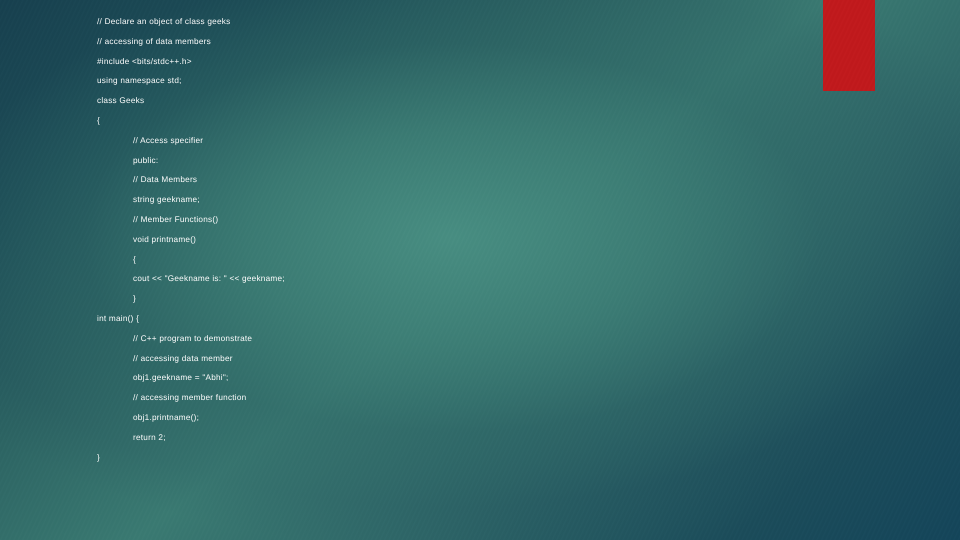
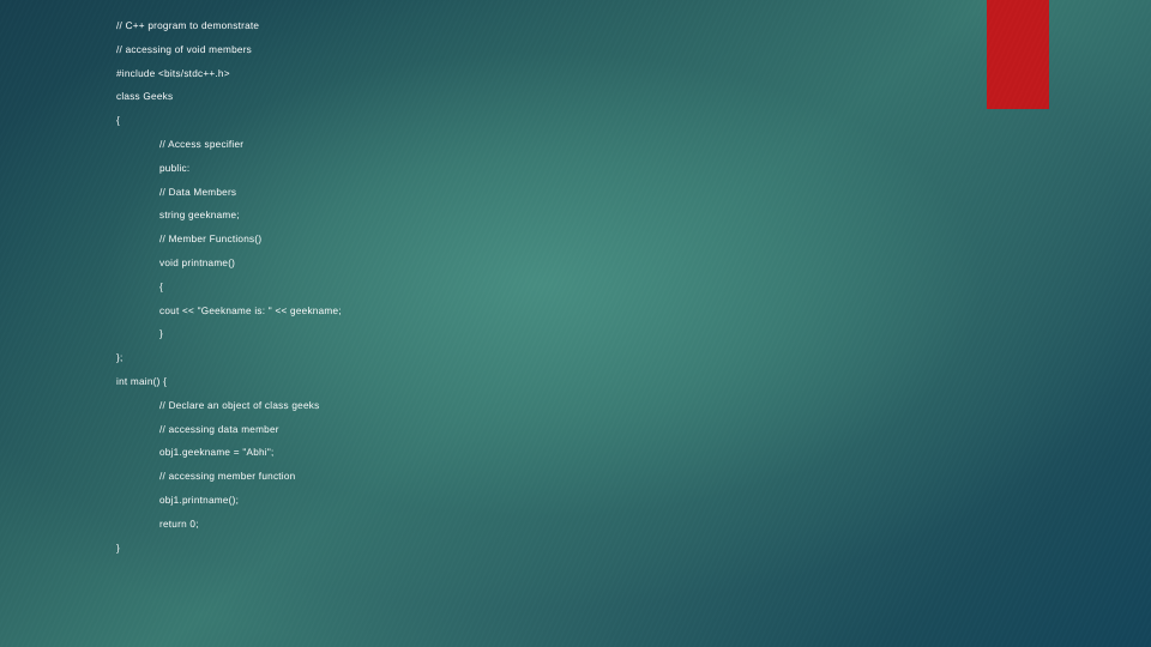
- // Declare an object of class geeks
+ // C++ program to demonstrate
- // accessing of data members
+ // accessing of void members
  #include <bits/stdc++.h>
- using namespace std;
  class Geeks
  {
  // Access specifier
  public:
  // Data Members
  string geekname;
  // Member Functions()
  void printname()
  {
  cout << "Geekname is: " << geekname;
  }
+ };
  int main() {
- // C++ program to demonstrate
+ // Declare an object of class geeks
  // accessing data member
  obj1.geekname = "Abhi";
  // accessing member function
  obj1.printname();
- return 2;
+ return 0;
  }
